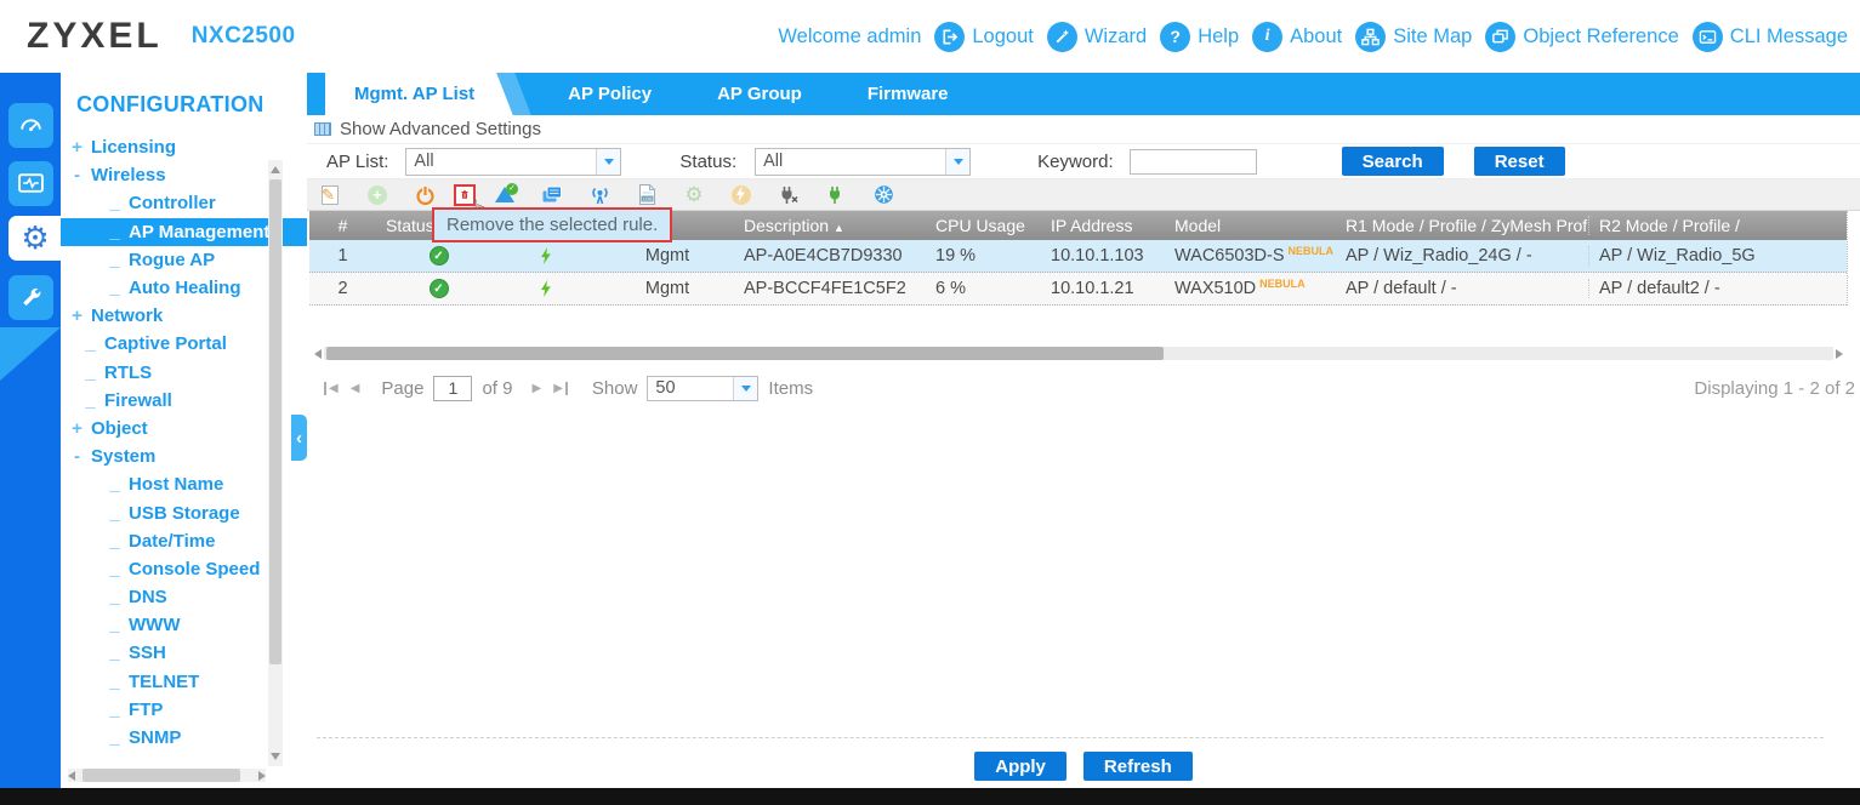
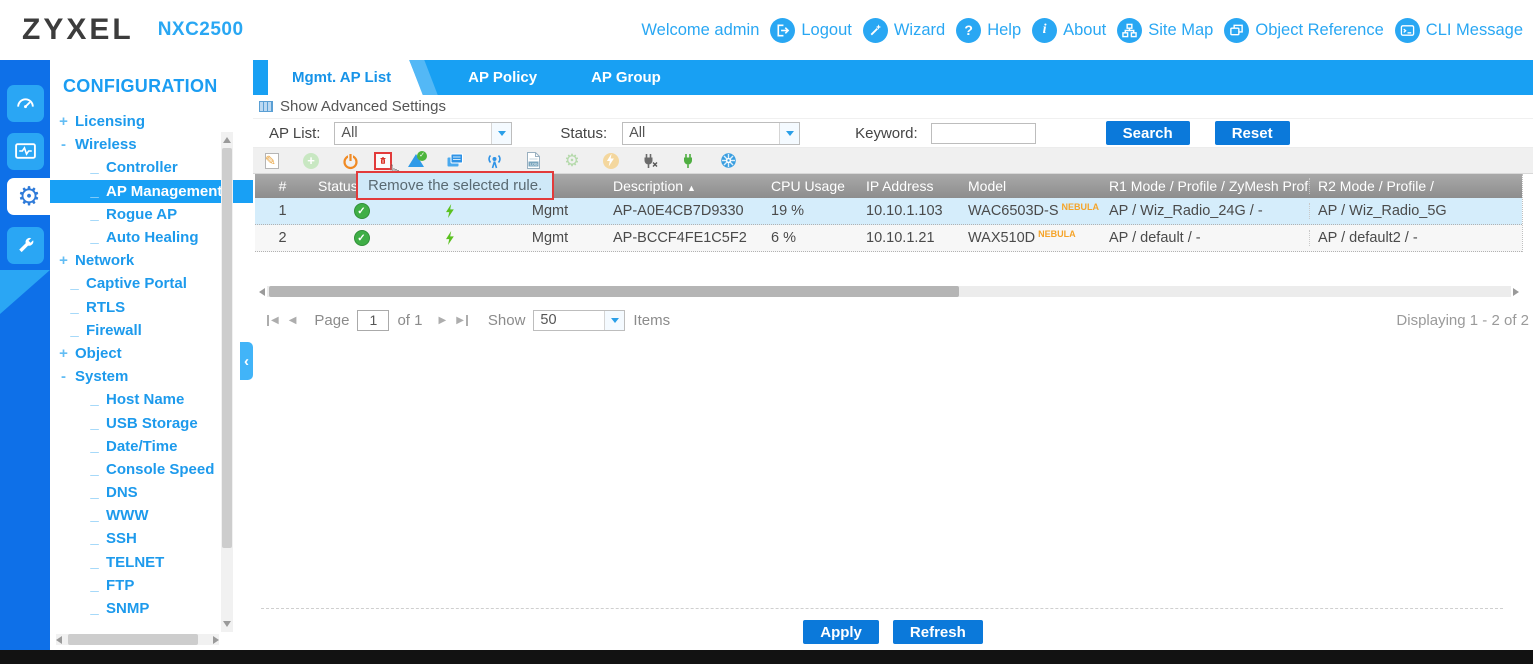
  ZYXEL
  NXC2500
  Welcome admin
  Logout
  Wizard
  ?
  Help
  i
  About
  Site Map
  Object Reference
  CLI Message
  ⚙
  CONFIGURATION
  +
  Licensing
  -
  Wireless
  _
  Controller
  _
  AP Management
  _
  Rogue AP
  _
  Auto Healing
  +
  Network
  _
  Captive Portal
  _
  RTLS
  _
  Firewall
  +
  Object
  -
  System
  _
  Host Name
  _
  USB Storage
  _
  Date/Time
  _
  Console Speed
  _
  DNS
  _
  WWW
  _
  SSH
  _
  TELNET
  _
  FTP
  _
  SNMP
  Mgmt. AP List
  AP Policy
  AP Group
- Firmware
  Show Advanced Settings
  AP List:
  All
  Status:
  All
  Keyword:
  Search
  Reset
  #
  Status
  Description ▲
  CPU Usage
  IP Address
  Model
  R1 Mode / Profile / ZyMesh Prof
  R2 Mode / Profile /
  1
  Mgmt
  AP-A0E4CB7D9330
  19 %
  10.10.1.103
  WAC6503D-S NEBULA
  AP / Wiz_Radio_24G / -
  AP / Wiz_Radio_5G
  2
  Mgmt
  AP-BCCF4FE1C5F2
  6 %
  10.10.1.21
  WAX510D NEBULA
  AP / default / -
  AP / default2 / -
  Remove the selected rule.
  Page
  1
- of 9
+ of 1
  Show
  50
  Items
  Displaying 1 - 2 of 2
  Apply
  Refresh
